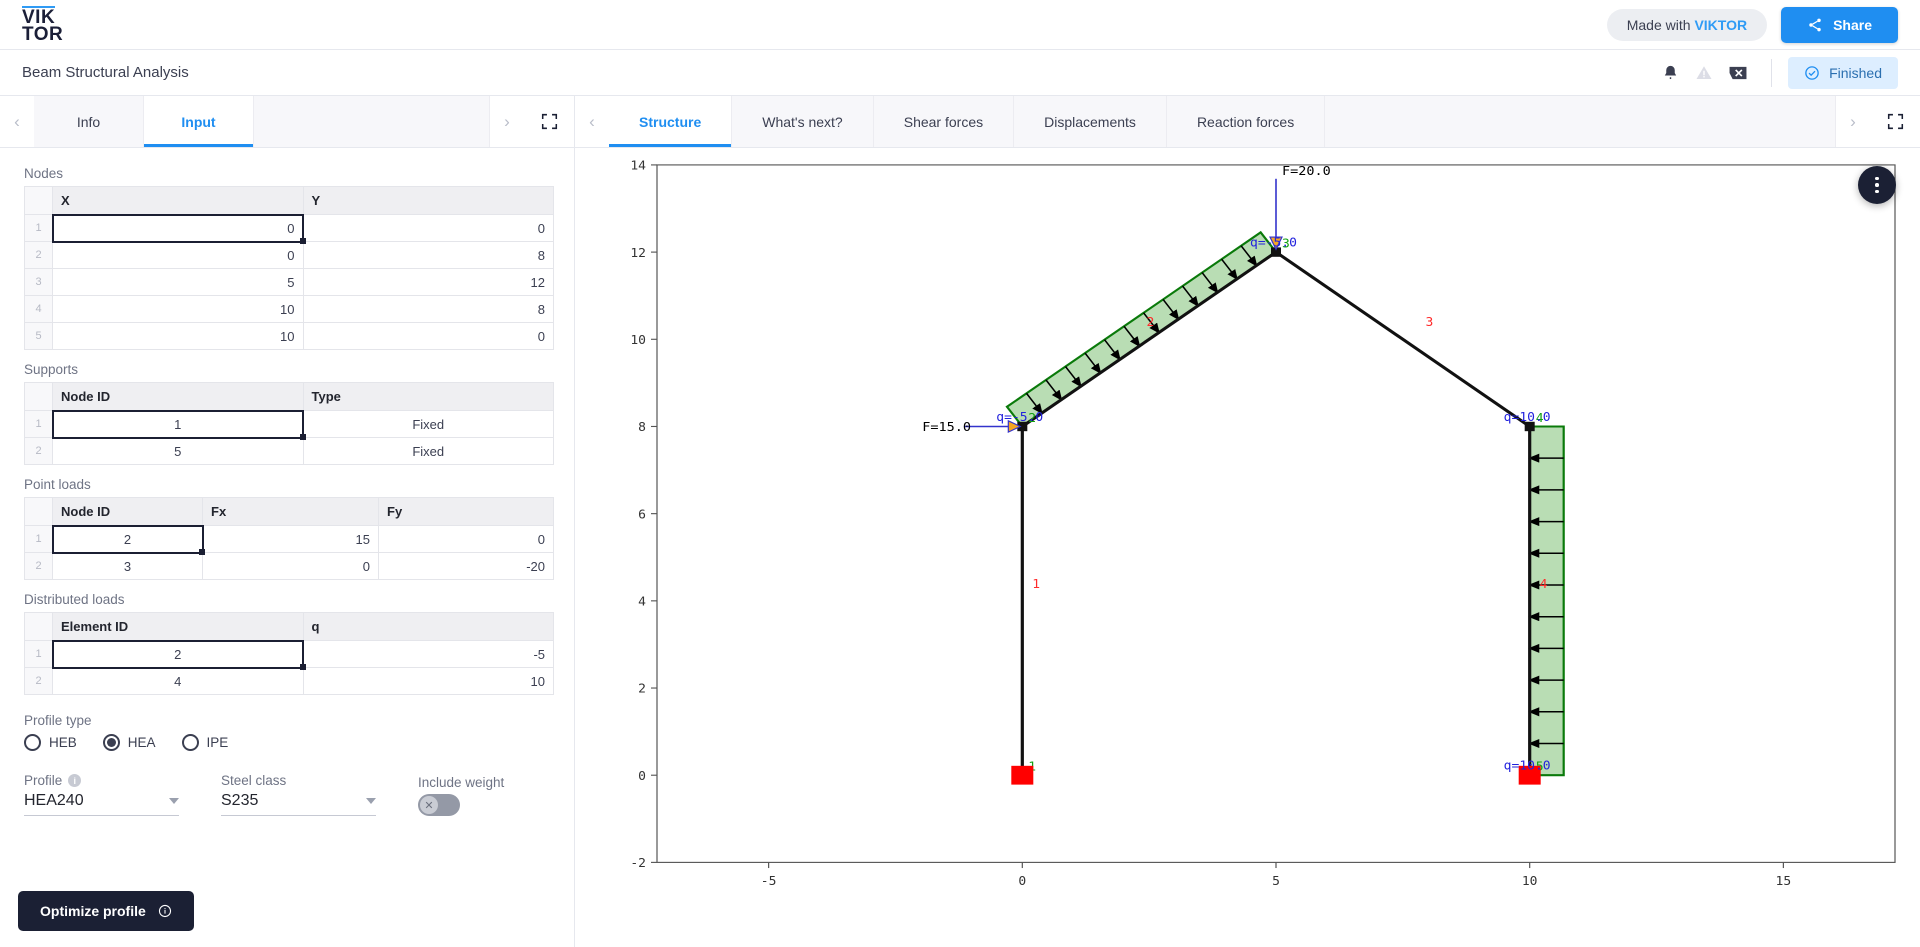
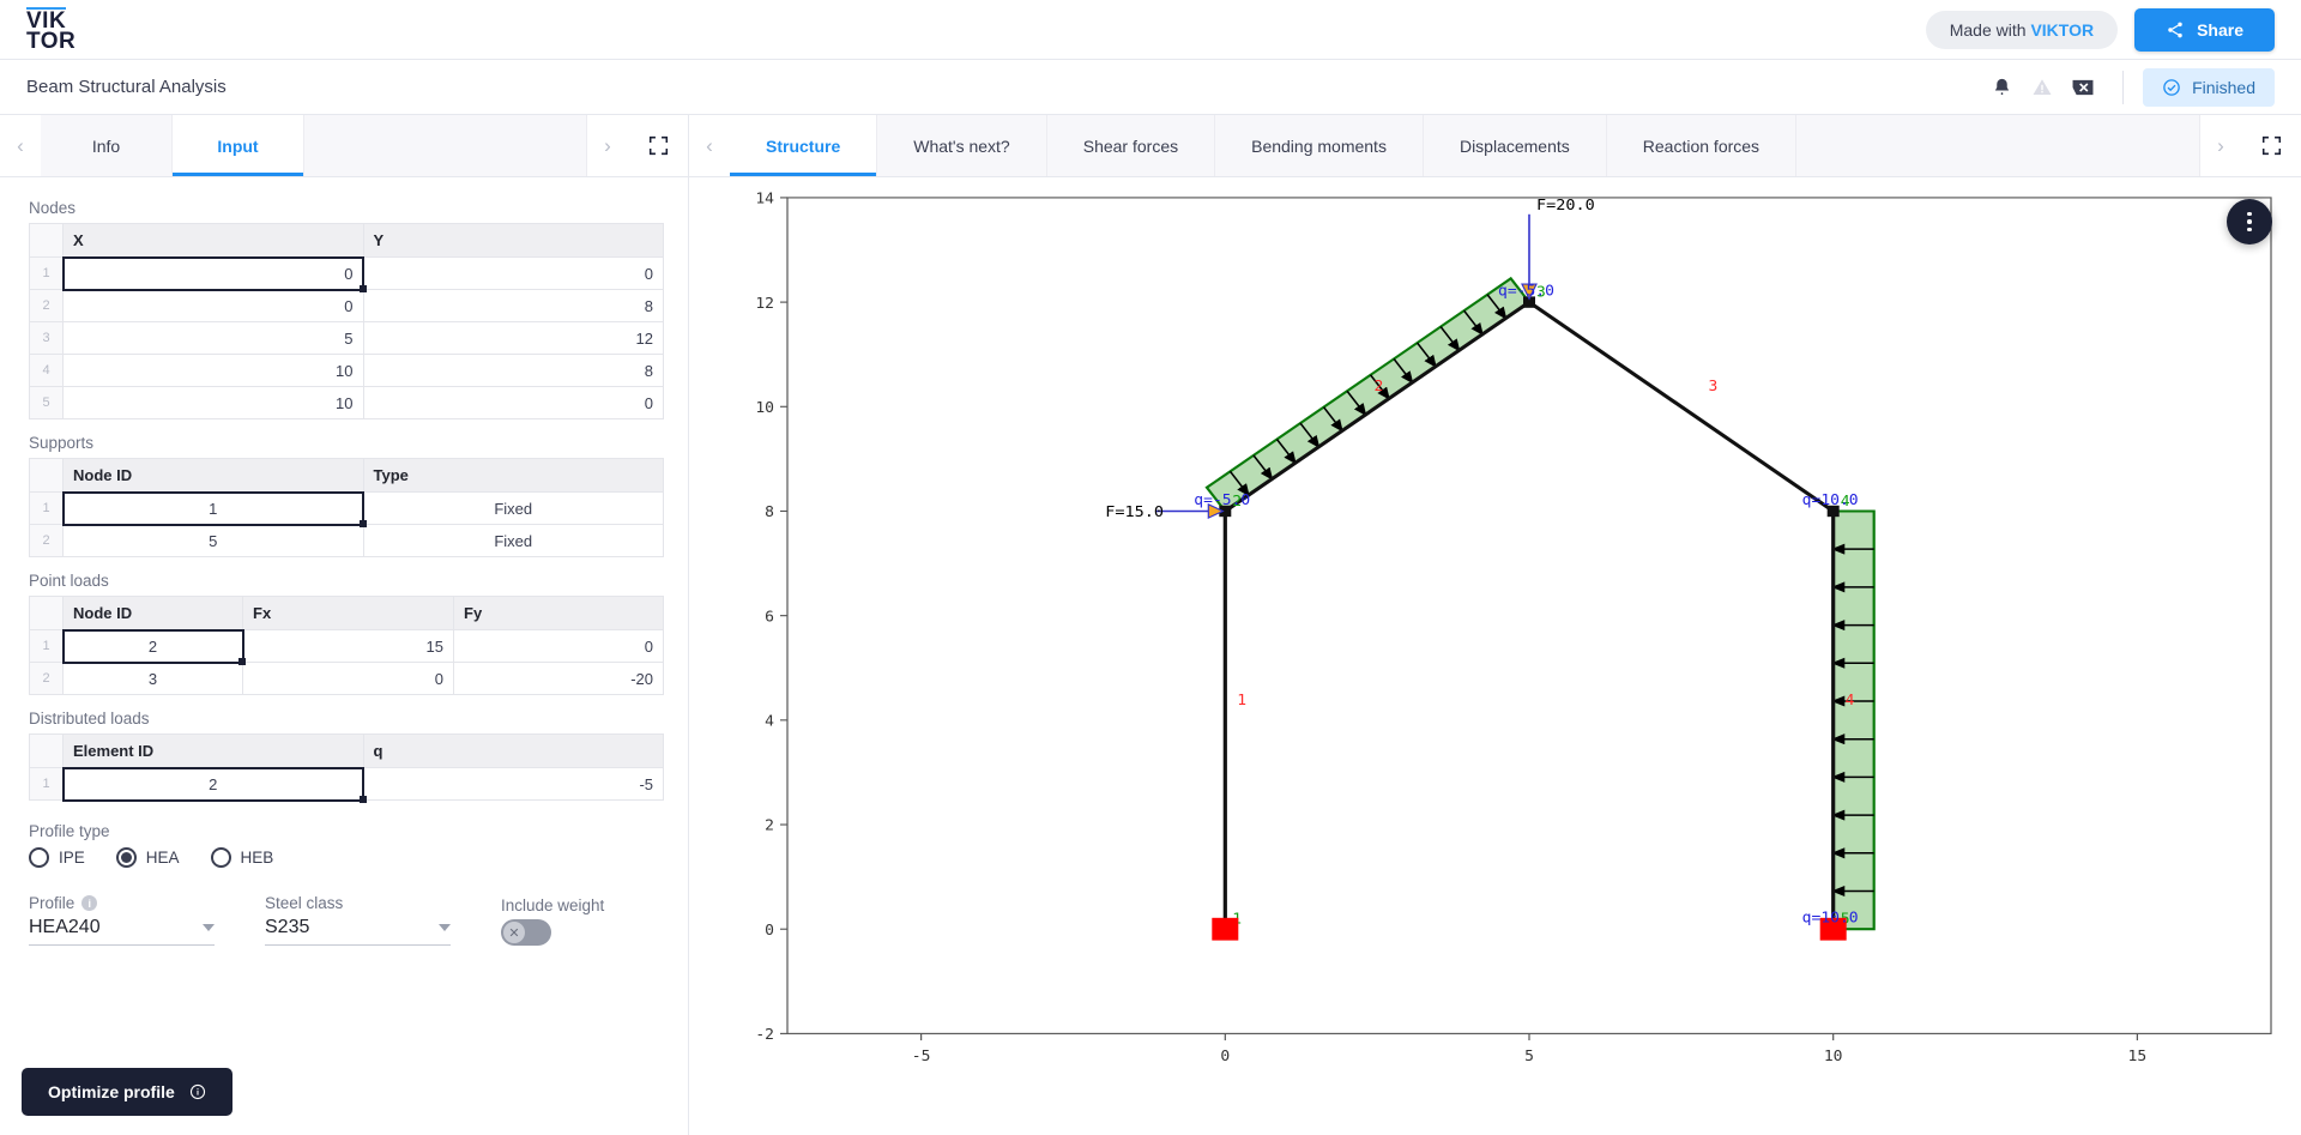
  VIK
  TOR
  Made with VIKTOR
  Share
  Beam Structural Analysis
  Finished
  ‹
  Info
  Input
  ›
  Nodes
  	X	Y
  1	0	0
  2	0	8
  3	5	12
  4	10	8
  5	10	0
  Supports
  	Node ID	Type
  1	1	Fixed
  2	5	Fixed
  Point loads
  	Node ID	Fx	Fy
  1	2	15	0
  2	3	0	-20
  Distributed loads
  	Element ID	q
  1	2	-5
- 2	4	10
  Profile type
- HEB
+ IPE
  HEA
- IPE
+ HEB
  Profile
  i
  HEA240
  Steel class
  S235
  Include weight
  ✕
  Optimize profile
  ‹
  Structure
  What's next?
  Shear forces
+ Bending moments
  Displacements
  Reaction forces
  ›
  -2
  0
  2
  4
  6
  8
  10
  12
  14
  -5
  0
  5
  10
  15
  1
  2
  3
  4
  2
  3
  4
  F=15.0
  F=20.0
  q=-5.0
  q=-5.0
  q=10.0
  q=10.0
